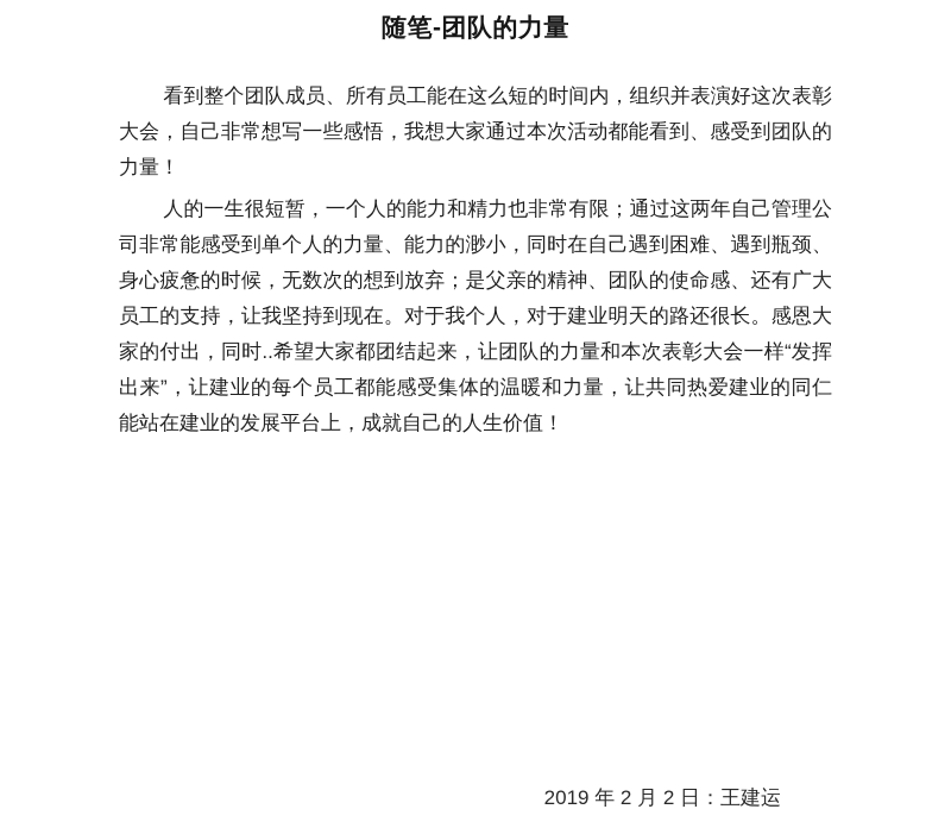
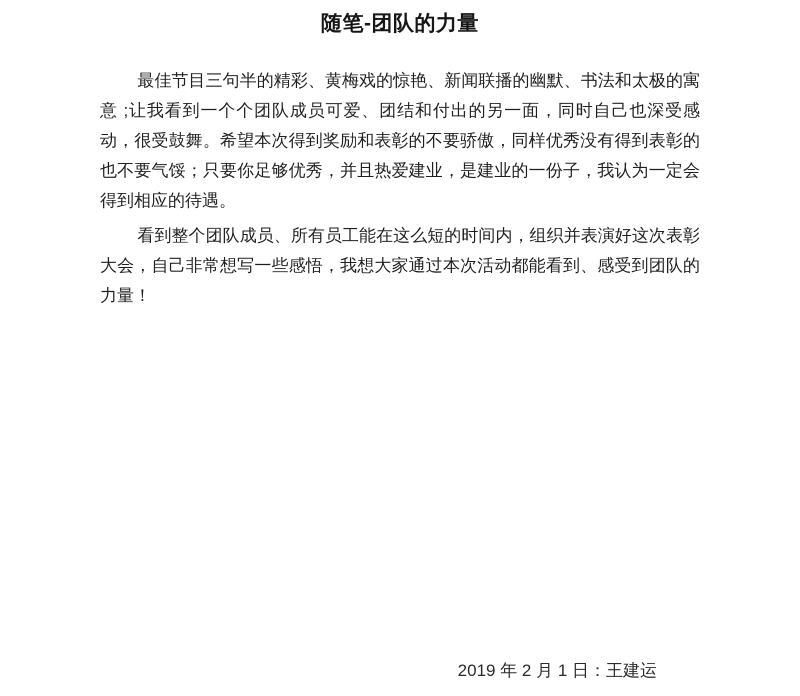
  随笔-团队的力量
+ 最佳节目三句半的精彩、黄梅戏的惊艳、新闻联播的幽默、书法和太极的寓意 ;让我看到一个个团队成员可爱、团结和付出的另一面，同时自己也深受感动，很受鼓舞。希望本次得到奖励和表彰的不要骄傲，同样优秀没有得到表彰的也不要气馁；只要你足够优秀，并且热爱建业，是建业的一份子，我认为一定会得到相应的待遇。
  看到整个团队成员、所有员工能在这么短的时间内，组织并表演好这次表彰大会，自己非常想写一些感悟，我想大家通过本次活动都能看到、感受到团队的力量！
- 人的一生很短暂，一个人的能力和精力也非常有限；通过这两年自己管理公司非常能感受到单个人的力量、能力的渺小，同时在自己遇到困难、遇到瓶颈、身心疲惫的时候，无数次的想到放弃；是父亲的精神、团队的使命感、还有广大员工的支持，让我坚持到现在。对于我个人，对于建业明天的路还很长。感恩大家的付出，同时..希望大家都团结起来，让团队的力量和本次表彰大会一样“发挥出来”，让建业的每个员工都能感受集体的温暖和力量，让共同热爱建业的同仁能站在建业的发展平台上，成就自己的人生价值！
- 2019 年 2 月 2 日：王建运
+ 2019 年 2 月 1 日：王建运
